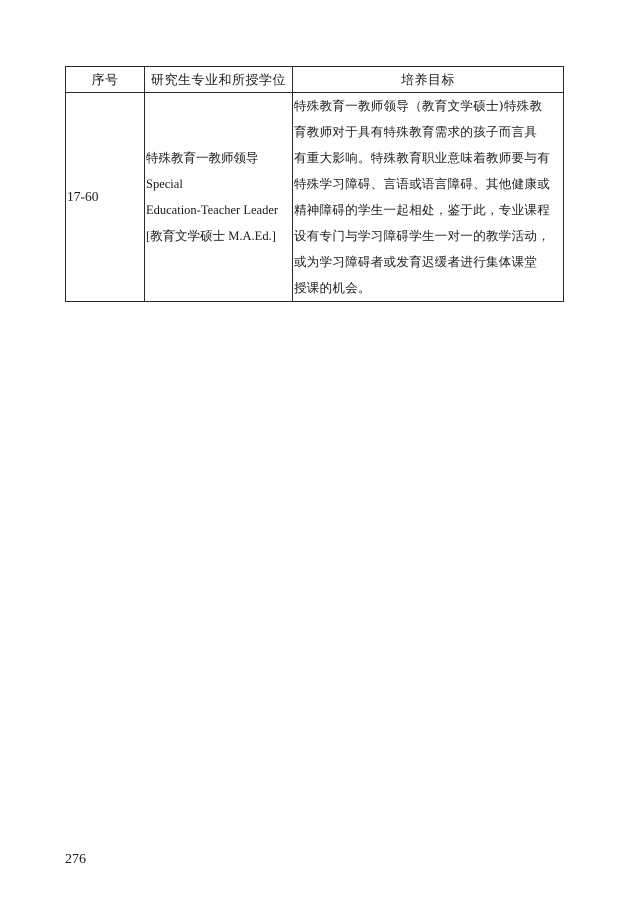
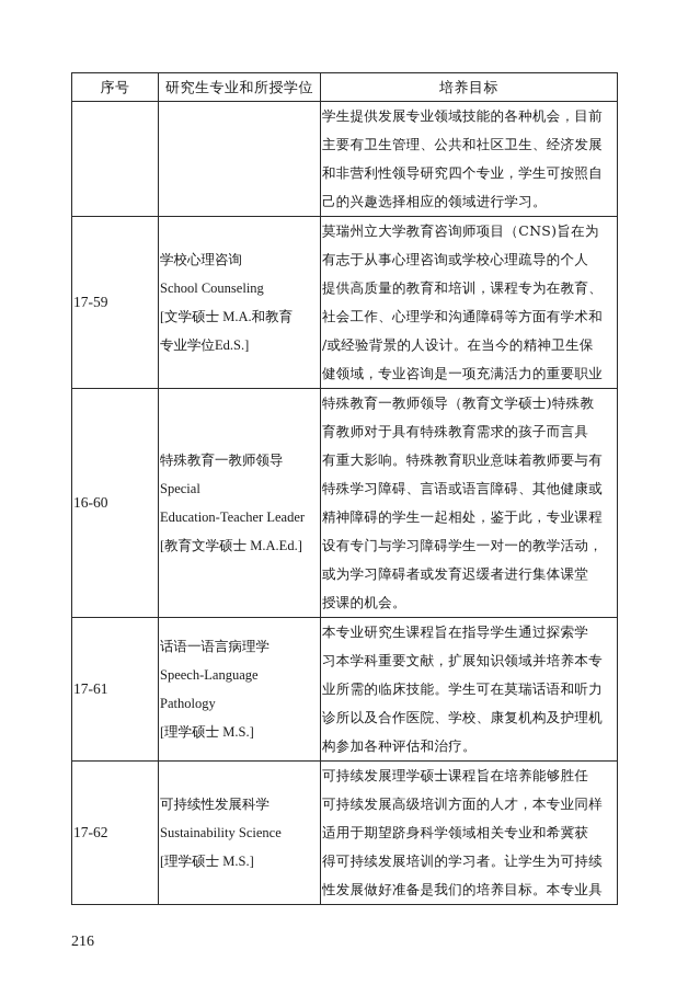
  序号	研究生专业和所授学位	培养目标
+ 		学生提供发展专业领域技能的各种机会，目前 主要有卫生管理、公共和社区卫生、经济发展 和非营利性领导研究四个专业，学生可按照自 己的兴趣选择相应的领域进行学习。
+ 17-59	学校心理咨询 School Counseling [文学硕士 M.A.和教育 专业学位Ed.S.]	莫瑞州立大学教育咨询师项目（CNS)旨在为 有志于从事心理咨询或学校心理疏导的个人 提供高质量的教育和培训，课程专为在教育、 社会工作、心理学和沟通障碍等方面有学术和 /或经验背景的人设计。在当今的精神卫生保 健领域，专业咨询是一项充满活力的重要职业
- 17-60	特殊教育一教师领导 Special Education-Teacher Leader [教育文学硕士 M.A.Ed.]	特殊教育一教师领导（教育文学硕士)特殊教 育教师对于具有特殊教育需求的孩子而言具 有重大影响。特殊教育职业意味着教师要与有 特殊学习障碍、言语或语言障碍、其他健康或 精神障碍的学生一起相处，鉴于此，专业课程 设有专门与学习障碍学生一对一的教学活动， 或为学习障碍者或发育迟缓者进行集体课堂 授课的机会。
+ 16-60	特殊教育一教师领导 Special Education-Teacher Leader [教育文学硕士 M.A.Ed.]	特殊教育一教师领导（教育文学硕士)特殊教 育教师对于具有特殊教育需求的孩子而言具 有重大影响。特殊教育职业意味着教师要与有 特殊学习障碍、言语或语言障碍、其他健康或 精神障碍的学生一起相处，鉴于此，专业课程 设有专门与学习障碍学生一对一的教学活动， 或为学习障碍者或发育迟缓者进行集体课堂 授课的机会。
+ 17-61	话语一语言病理学 Speech-Language Pathology [理学硕士 M.S.]	本专业研究生课程旨在指导学生通过探索学 习本学科重要文献，扩展知识领域并培养本专 业所需的临床技能。学生可在莫瑞话语和听力 诊所以及合作医院、学校、康复机构及护理机 构参加各种评估和治疗。
+ 17-62	可持续性发展科学 Sustainability Science [理学硕士 M.S.]	可持续发展理学硕士课程旨在培养能够胜任 可持续发展高级培训方面的人才，本专业同样 适用于期望跻身科学领域相关专业和希冀获 得可持续发展培训的学习者。让学生为可持续 性发展做好准备是我们的培养目标。本专业具
- 276
+ 216
